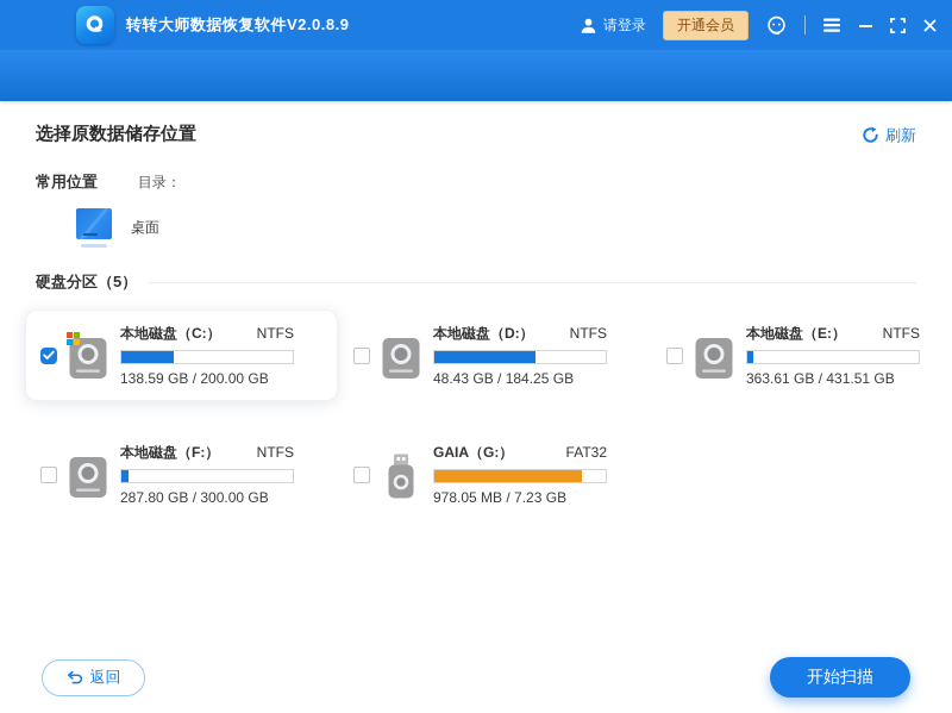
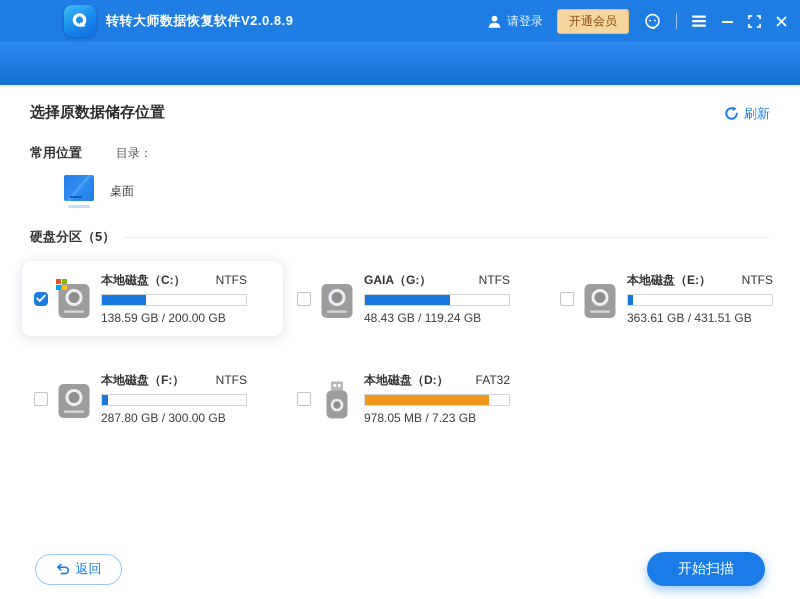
  转转大师数据恢复软件V2.0.8.9
  请登录
  开通会员
  选择原数据储存位置
  刷新
  常用位置
  目录：
  桌面
  硬盘分区（5）
  本地磁盘（C:）
  NTFS
  138.59 GB / 200.00 GB
- 本地磁盘（D:）
+ GAIA（G:）
  NTFS
- 48.43 GB / 184.25 GB
+ 48.43 GB / 119.24 GB
  本地磁盘（E:）
  NTFS
  363.61 GB / 431.51 GB
  本地磁盘（F:）
  NTFS
  287.80 GB / 300.00 GB
- GAIA（G:）
+ 本地磁盘（D:）
  FAT32
  978.05 MB / 7.23 GB
  返回
  开始扫描
